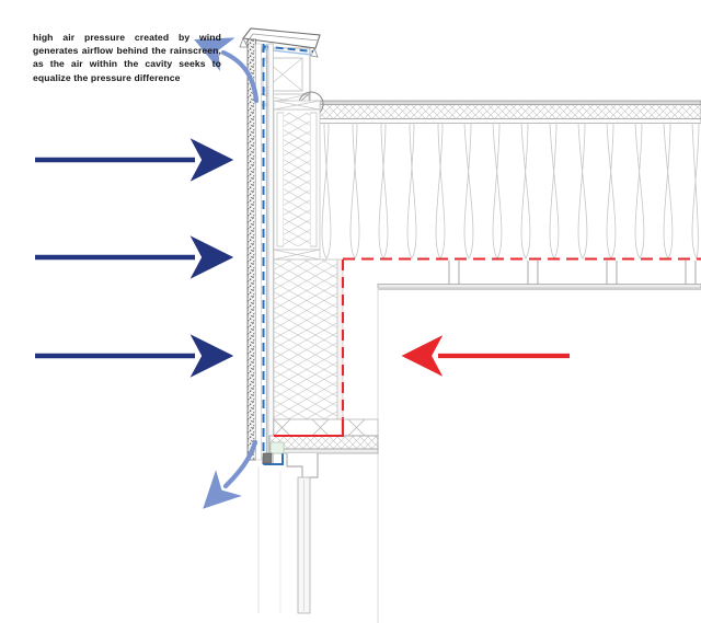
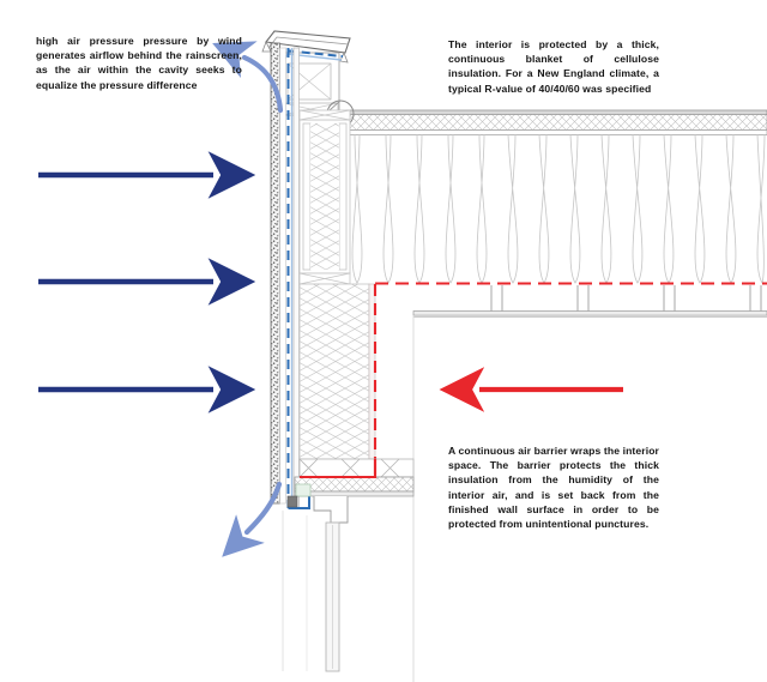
- high air pressure created by wind generates airflow behind the rainscreen, as the air within the cavity seeks to equalize the pressure difference
+ high air pressure pressure by wind generates airflow behind the rainscreen, as the air within the cavity seeks to equalize the pressure difference
+ The interior is protected by a thick, continuous blanket of cellulose insulation. For a New England climate, a typical R-value of 40/40/60 was specified
+ A continuous air barrier wraps the interior space. The barrier protects the thick insulation from the humidity of the interior air, and is set back from the finished wall surface in order to be protected from unintentional punctures.
